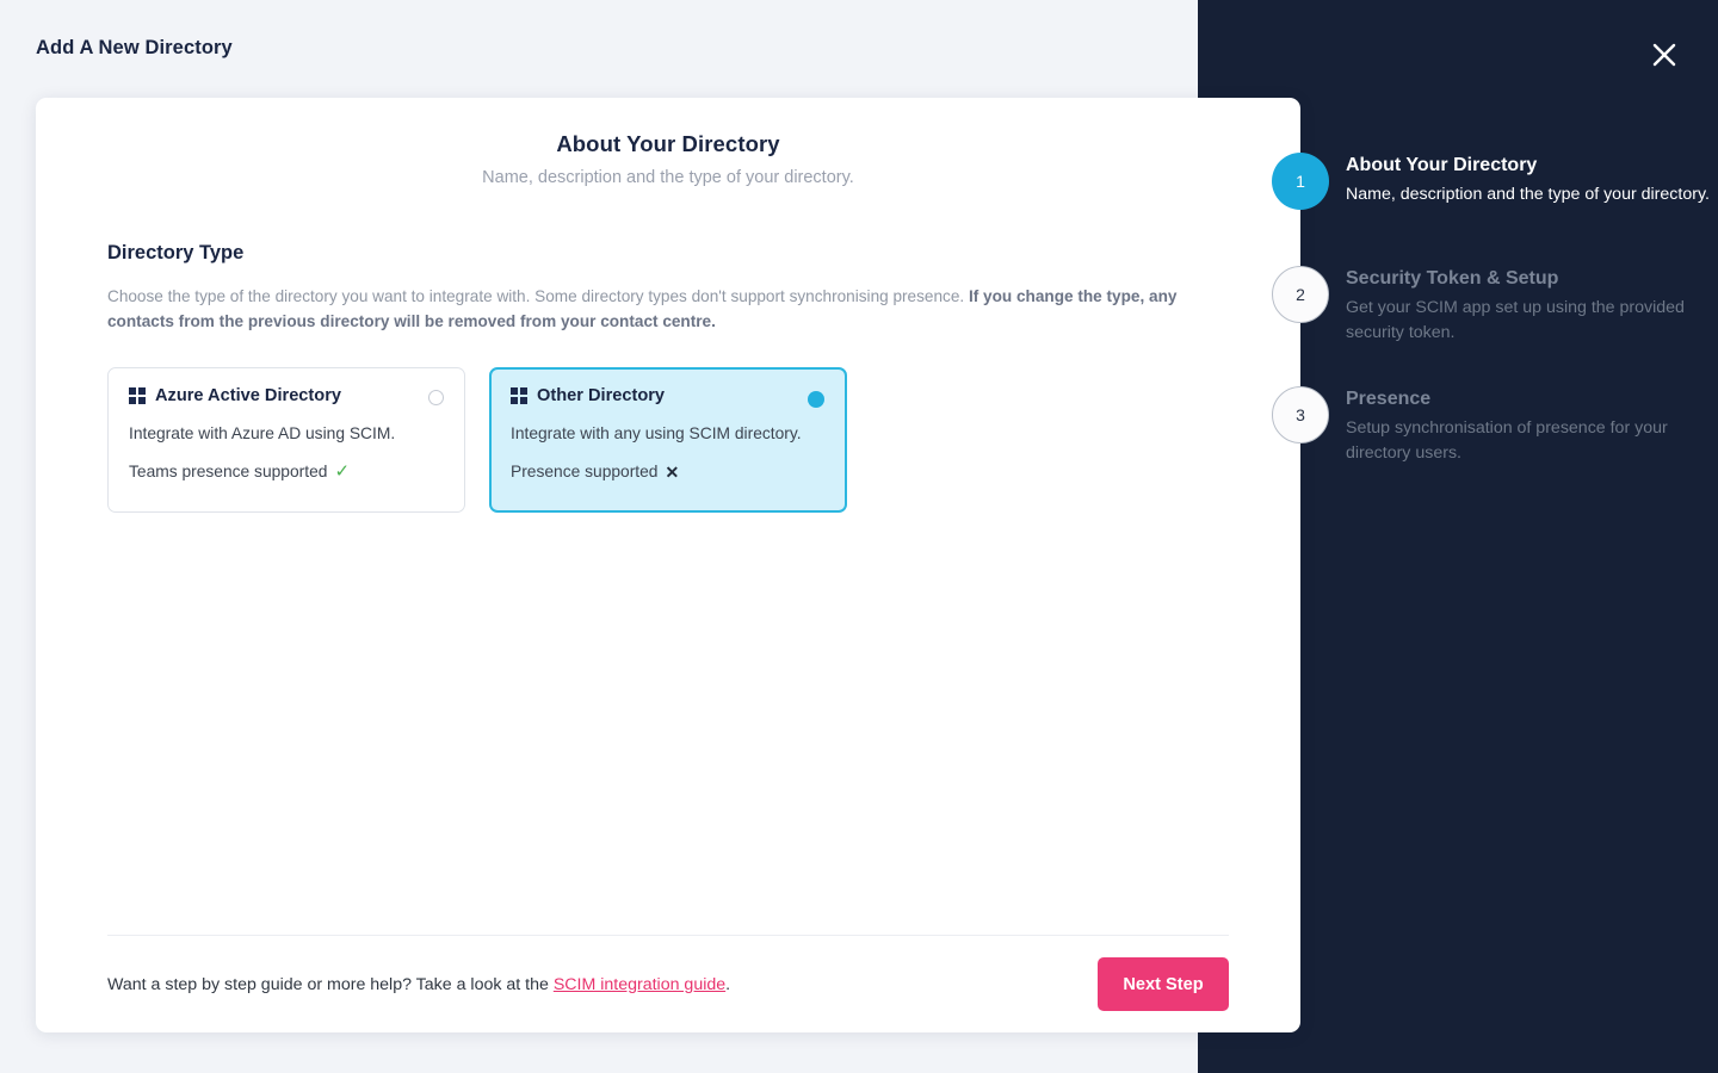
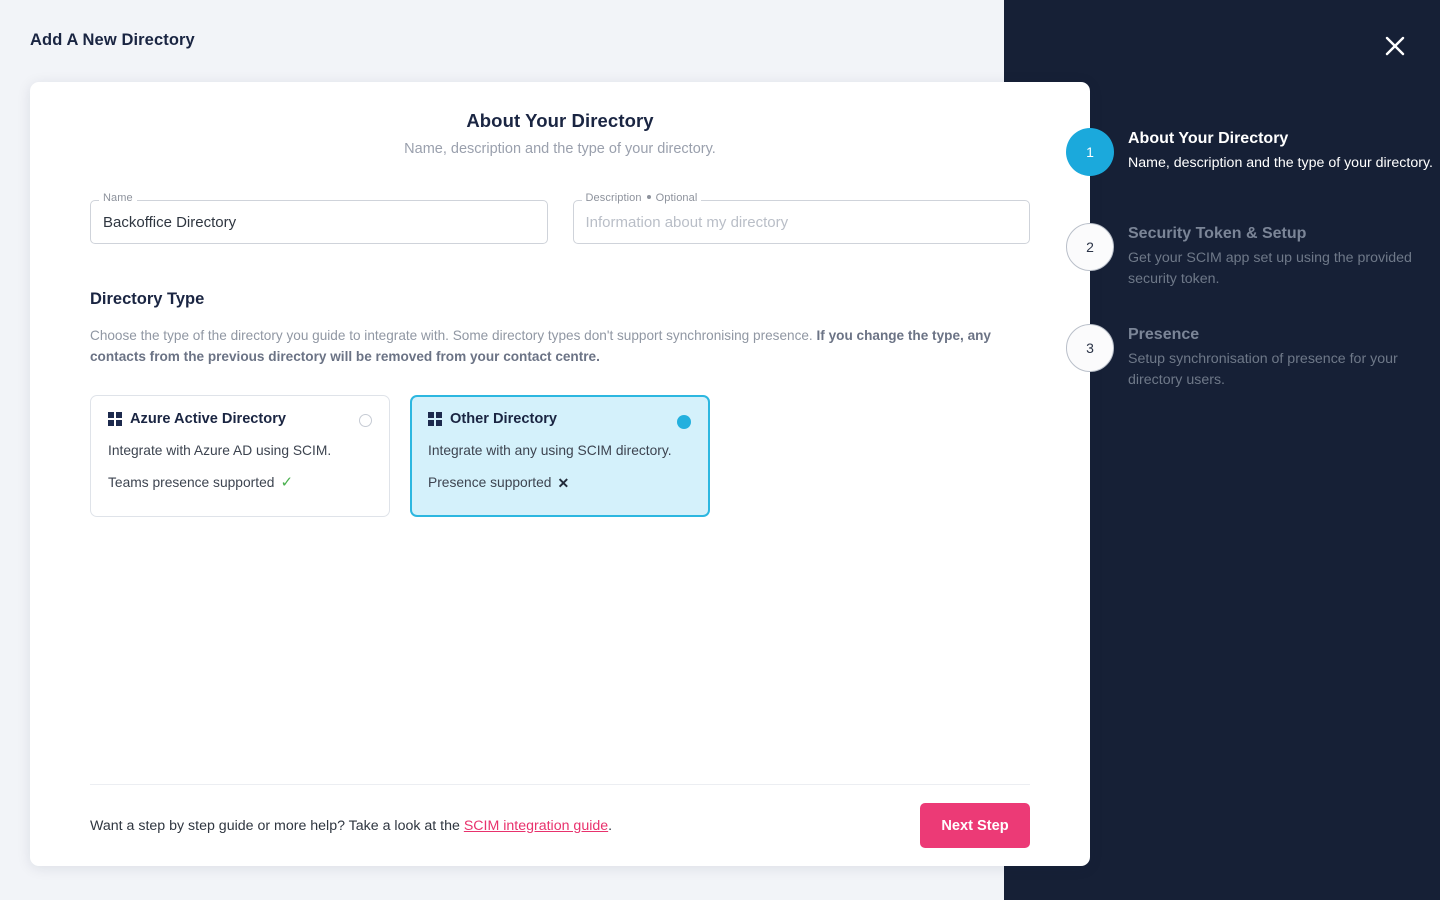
  Add A New Directory
  About Your Directory
  Name, description and the type of your directory.
+ Name
+ Backoffice Directory
+ Description Optional
+ Information about my directory
  Directory Type
- Choose the type of the directory you want to integrate with. Some directory types don't support synchronising presence. If you change the type, any contacts from the previous directory will be removed from your contact centre.
+ Choose the type of the directory you guide to integrate with. Some directory types don't support synchronising presence. If you change the type, any contacts from the previous directory will be removed from your contact centre.
  Azure Active Directory
  Integrate with Azure AD using SCIM.
  Teams presence supported
  ✓
  Other Directory
  Integrate with any using SCIM directory.
  Presence supported
  ✕
  Want a step by step guide or more help? Take a look at the SCIM integration guide.
  Next Step
  1
  About Your Directory
  Name, description and the type of your directory.
  2
  Security Token & Setup
  Get your SCIM app set up using the provided security token.
  3
  Presence
  Setup synchronisation of presence for your directory users.
